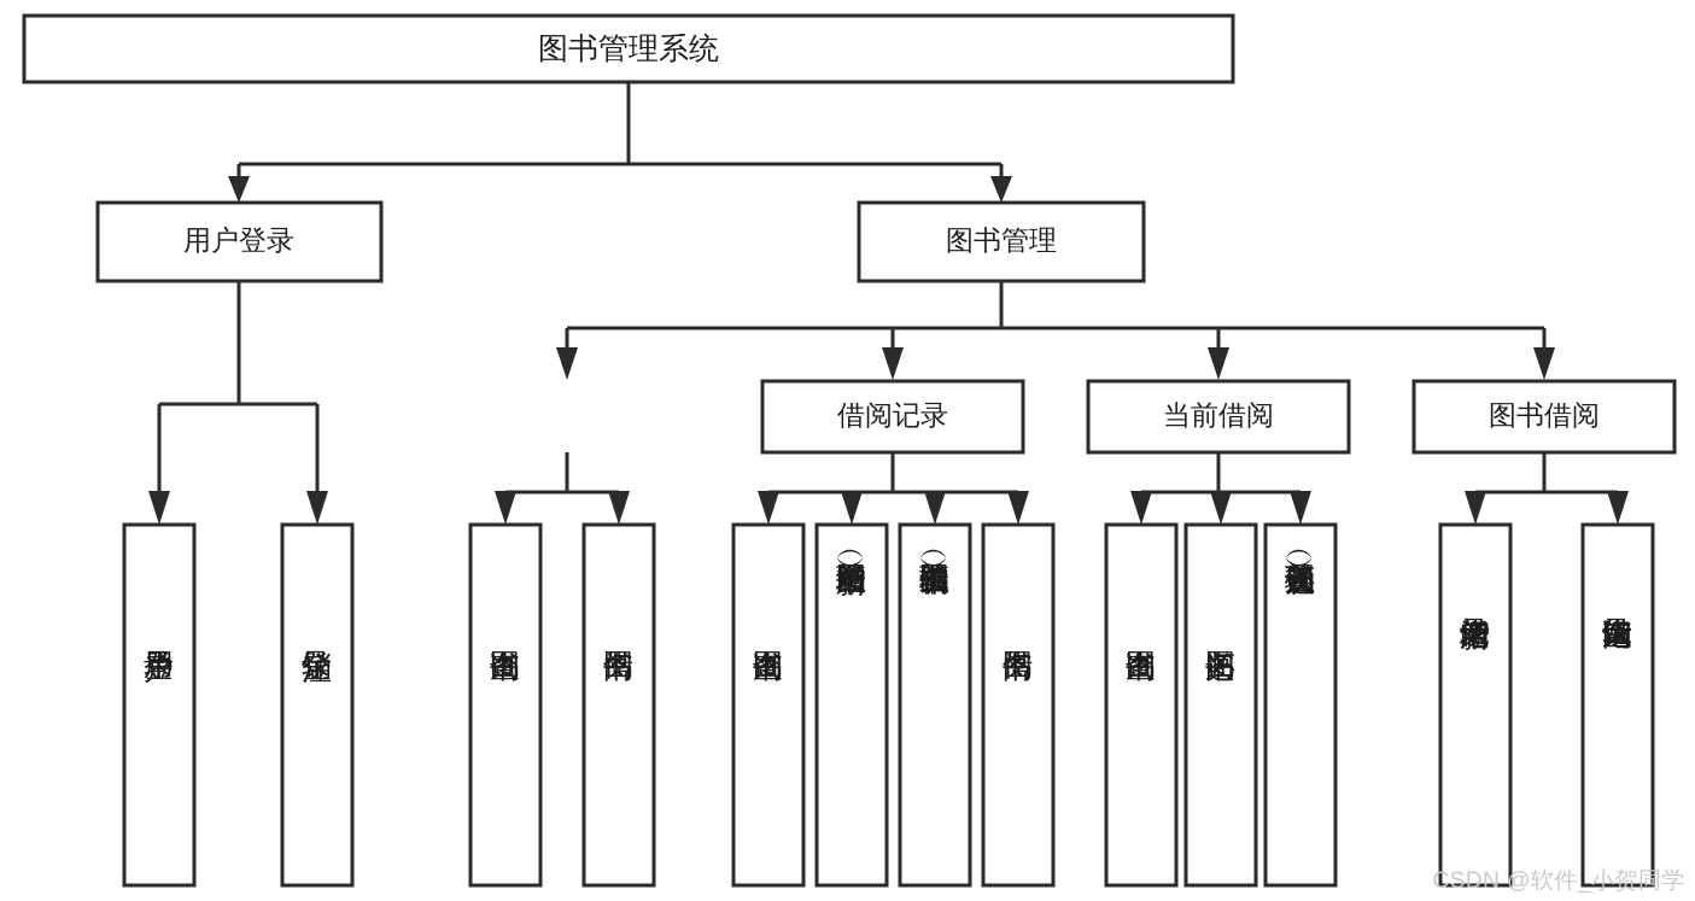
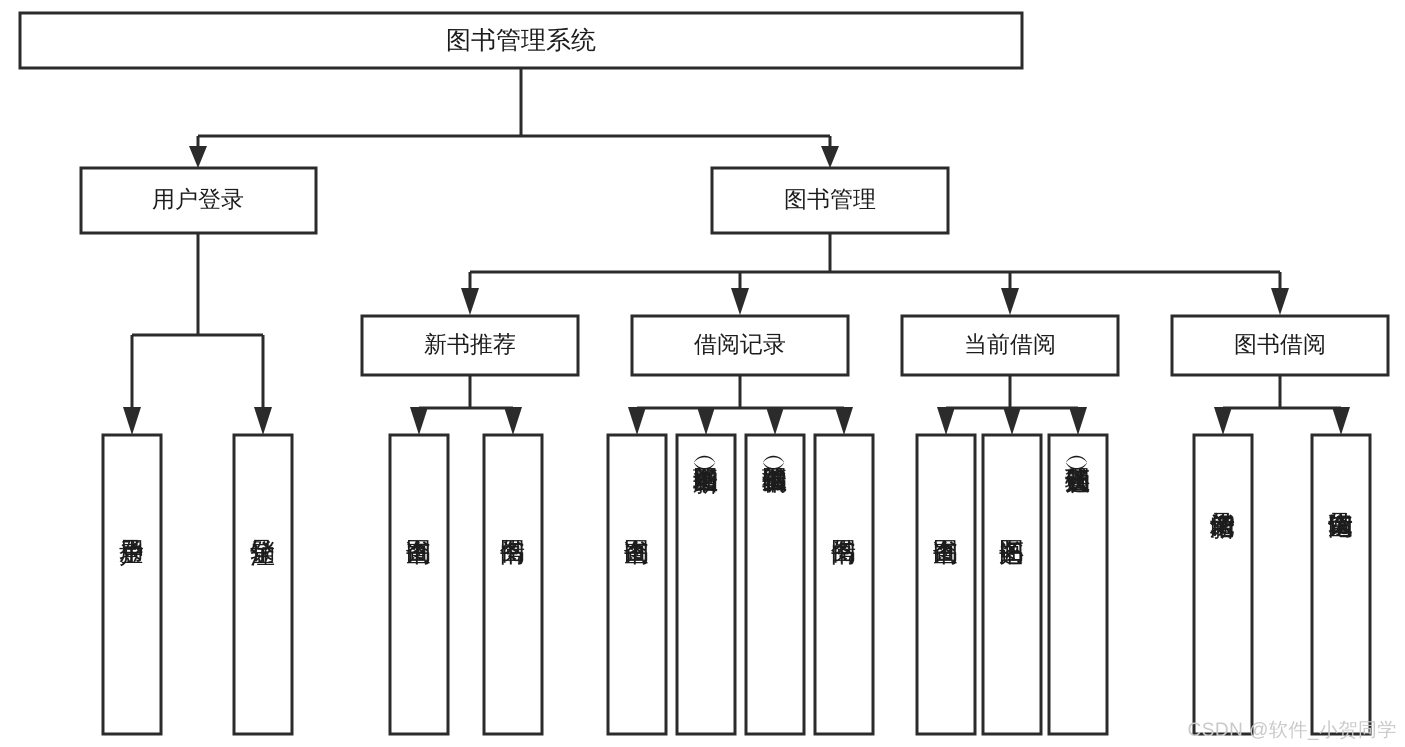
  图书管理系统
  用户登录
  图书管理
+ 新书推荐
  借阅记录
  当前借阅
  图书借阅
  CSDN @软件_小贺同学
